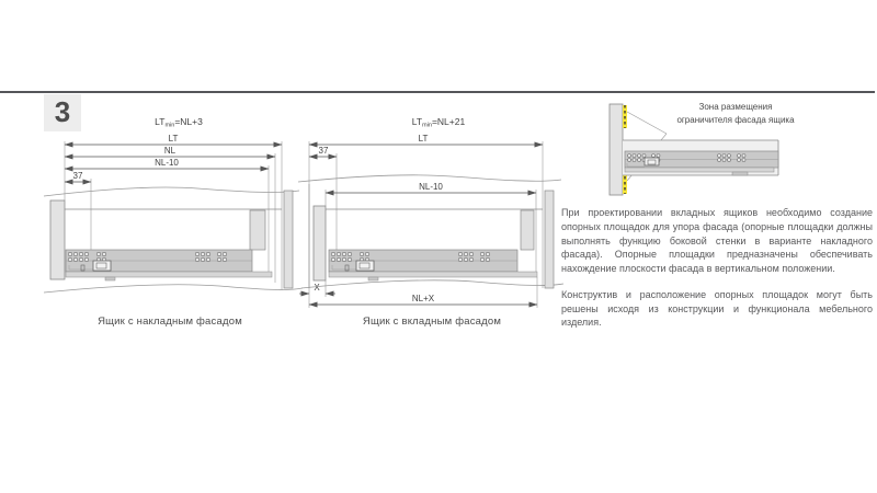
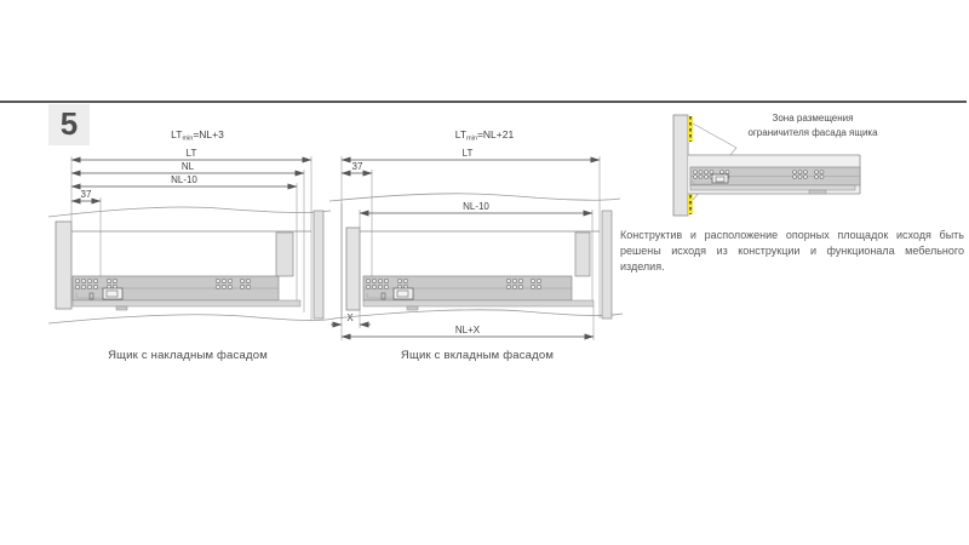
- 3
+ 5
  LT =NL+3
  LT
  NL
  NL-10
  37
  Ящик с накладным фасадом
  LT =NL+21
  LT
  37
  NL-10
  X
  NL+X
  Ящик с вкладным фасадом
  Зона размещения
  ограничителя фасада ящика
- При проектировании вкладных ящиков необходимо создание опорных площадок для упора фасада (опорные площадки должны выполнять функцию боковой стенки в варианте накладного фасада). Опорные площадки предназначены обеспечивать нахождение плоскости фасада в вертикальном положении.
- Конструктив и расположение опорных площадок могут быть решены исходя из конструкции и функционала мебельного изделия.
+ Конструктив и расположение опорных площадок исходя быть решены исходя из конструкции и функционала мебельного изделия.
